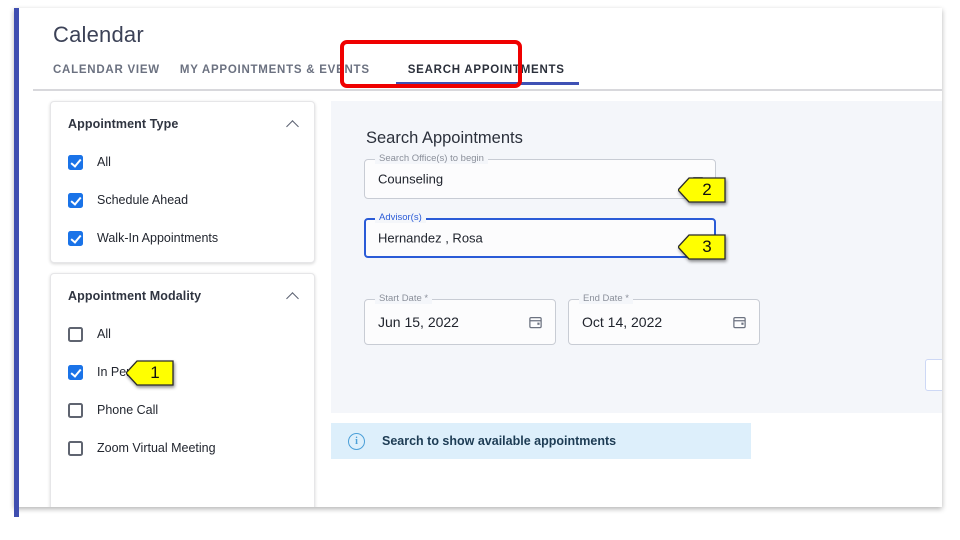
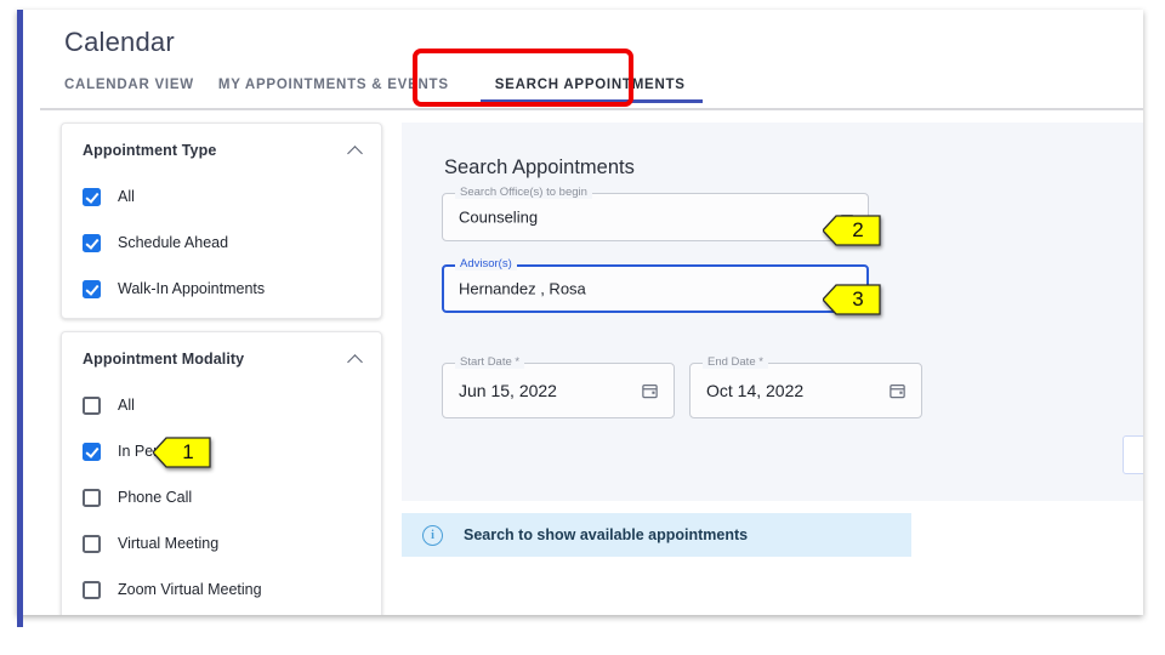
  Calendar
  CALENDAR VIEW
  MY APPOINTMENTS & EVENTS
  SEARCH APPOINTMENTS
  Appointment Type
  All
  Schedule Ahead
  Walk-In Appointments
  Appointment Modality
  All
  Phone Call
+ Virtual Meeting
  Zoom Virtual Meeting
  Search Appointments
  Search Office(s) to begin
  Counseling
  Advisor(s)
  Hernandez , Rosa
  Start Date *
  Jun 15, 2022
  End Date *
  Oct 14, 2022
  i
  Search to show available appointments
  1
  2
  3
